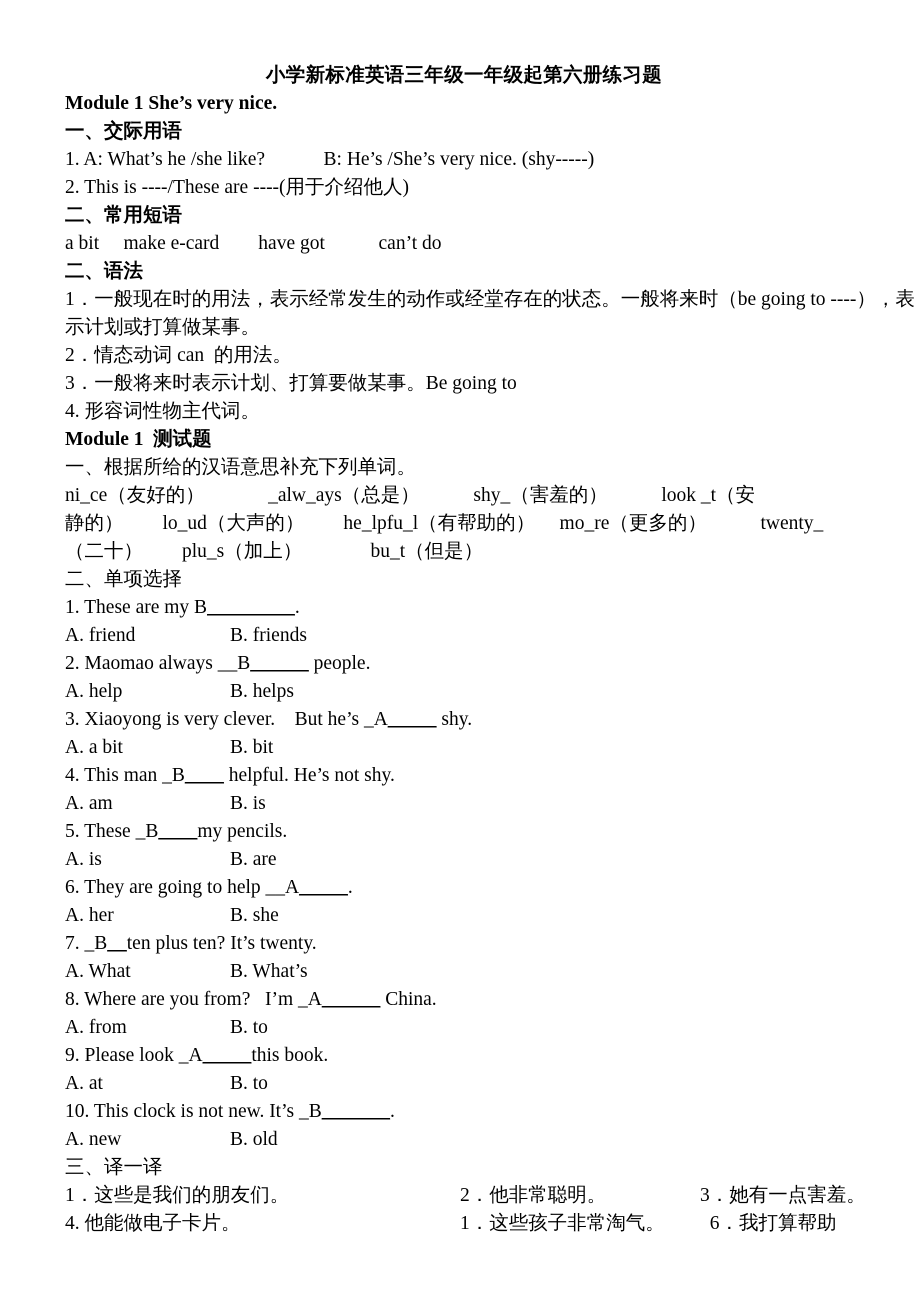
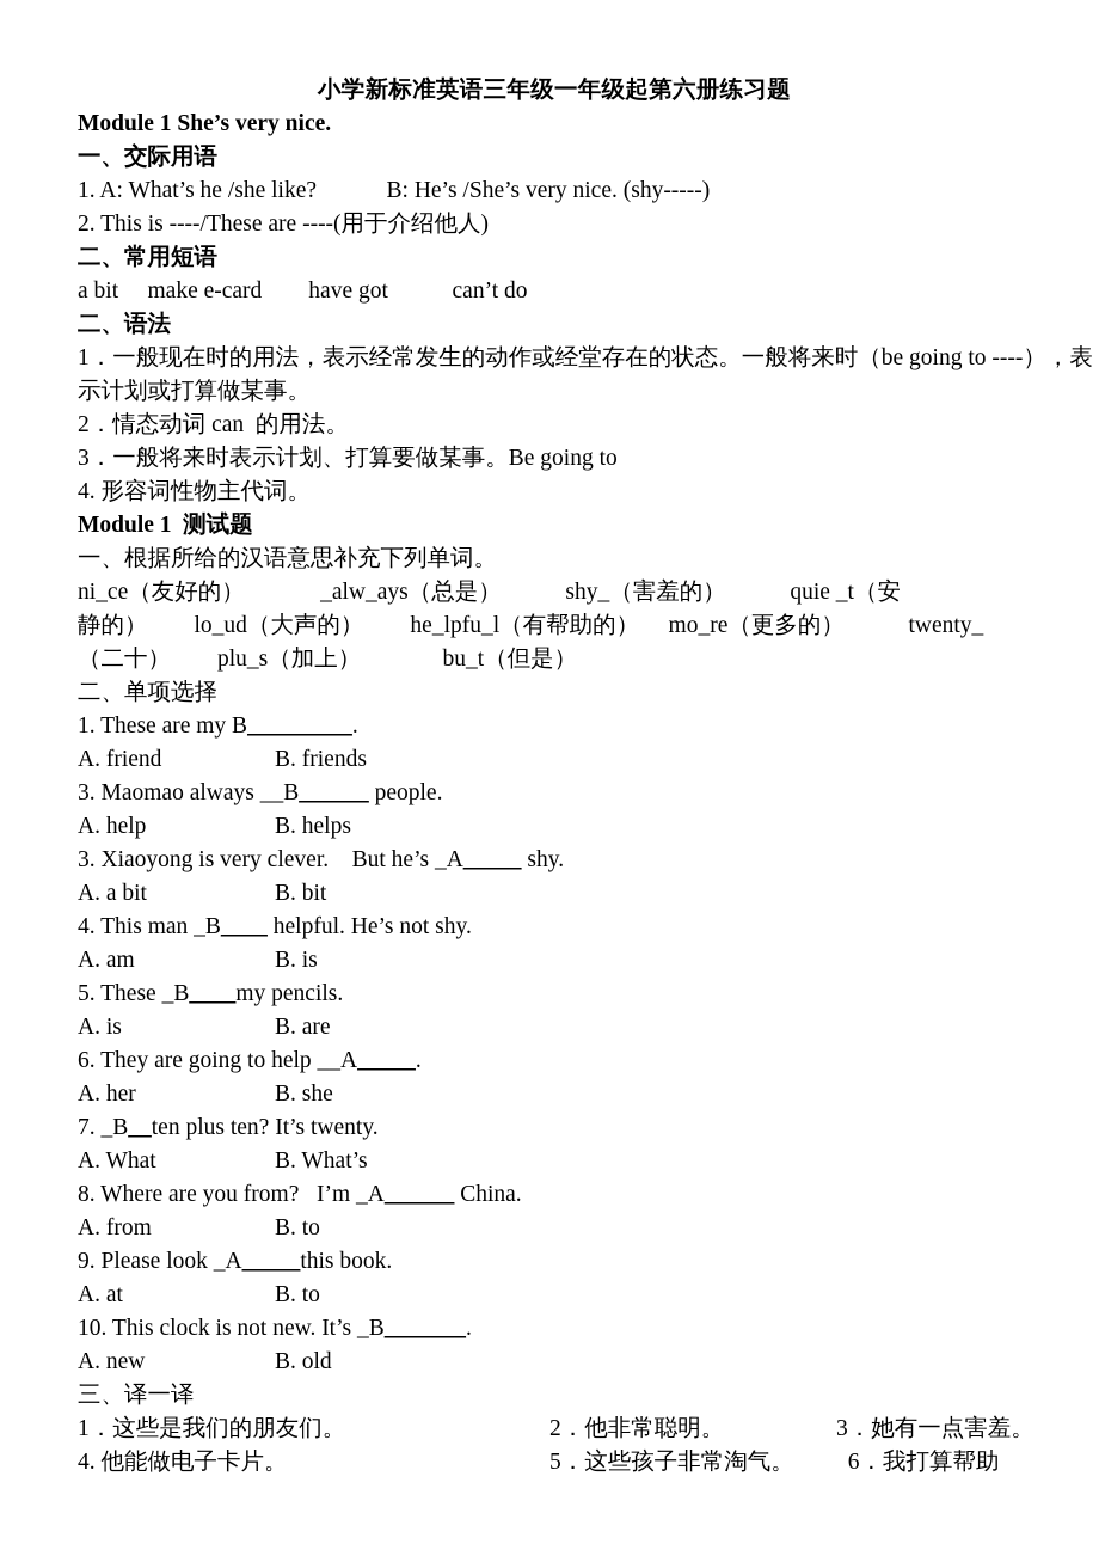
  小学新标准英语三年级一年级起第六册练习题
  Module 1 She’s very nice.
  一、交际用语
  1. A: What’s he /she like? B: He’s /She’s very nice. (shy-----)
  2. This is ----/These are ----(用于介绍他人)
  二、常用短语
  a bit make e-card have got can’t do
  二、语法
  1．一般现在时的用法，表示经常发生的动作或经堂存在的状态。一般将来时（be going to ----），表示计划或打算做某事。
  2．情态动词 can 的用法。
  3．一般将来时表示计划、打算要做某事。Be going to
  4. 形容词性物主代词。
  Module 1 测试题
  一、根据所给的汉语意思补充下列单词。
- ni_ce（友好的） _alw_ays（总是） shy_（害羞的） look _t（安
+ ni_ce（友好的） _alw_ays（总是） shy_（害羞的） quie _t（安
  静的） lo_ud（大声的） he_lpfu_l（有帮助的） mo_re（更多的） twenty_
  （二十） plu_s（加上） bu_t（但是）
  二、单项选择
  1. These are my B_________.
  A. friend
  B. friends
- 2. Maomao always __B______ people.
+ 3. Maomao always __B______ people.
  A. help
  B. helps
  3. Xiaoyong is very clever. But he’s _A_____ shy.
  A. a bit
  B. bit
  4. This man _B____ helpful. He’s not shy.
  A. am
  B. is
  5. These _B____my pencils.
  A. is
  B. are
  6. They are going to help __A_____.
  A. her
  B. she
  7. _B__ten plus ten? It’s twenty.
  A. What
  B. What’s
  8. Where are you from? I’m _A______ China.
  A. from
  B. to
  9. Please look _A_____this book.
  A. at
  B. to
  10. This clock is not new. It’s _B_______.
  A. new
  B. old
  三、译一译
  1．这些是我们的朋友们。
  2．他非常聪明。
  3．她有一点害羞。
  4. 他能做电子卡片。
- 1．这些孩子非常淘气。
+ 5．这些孩子非常淘气。
  6．我打算帮助
